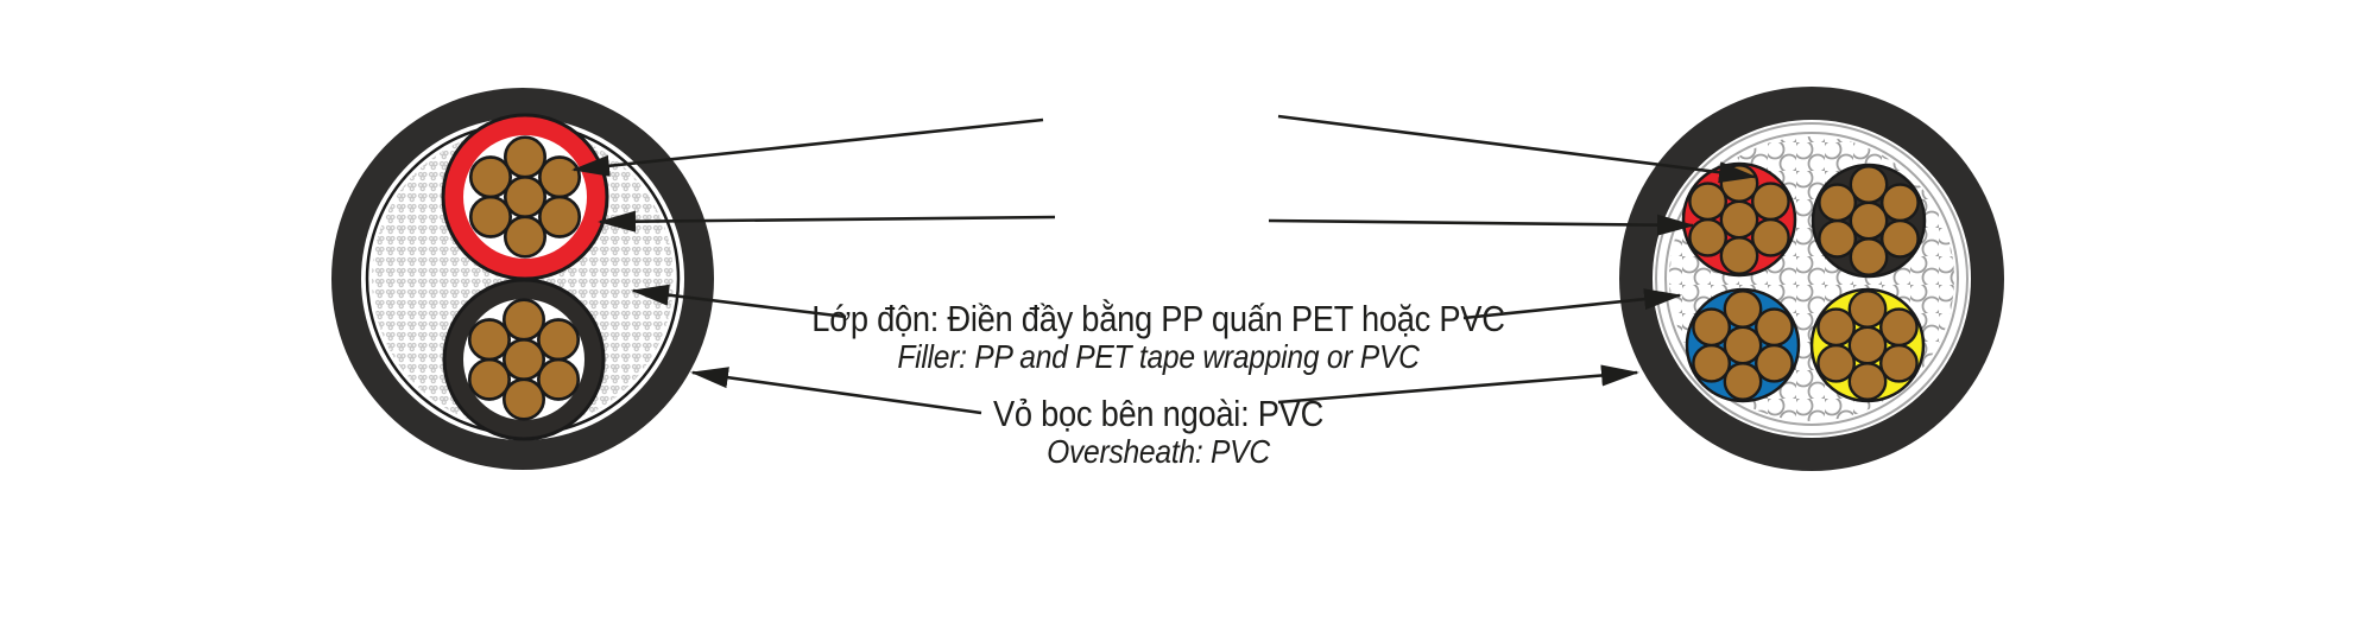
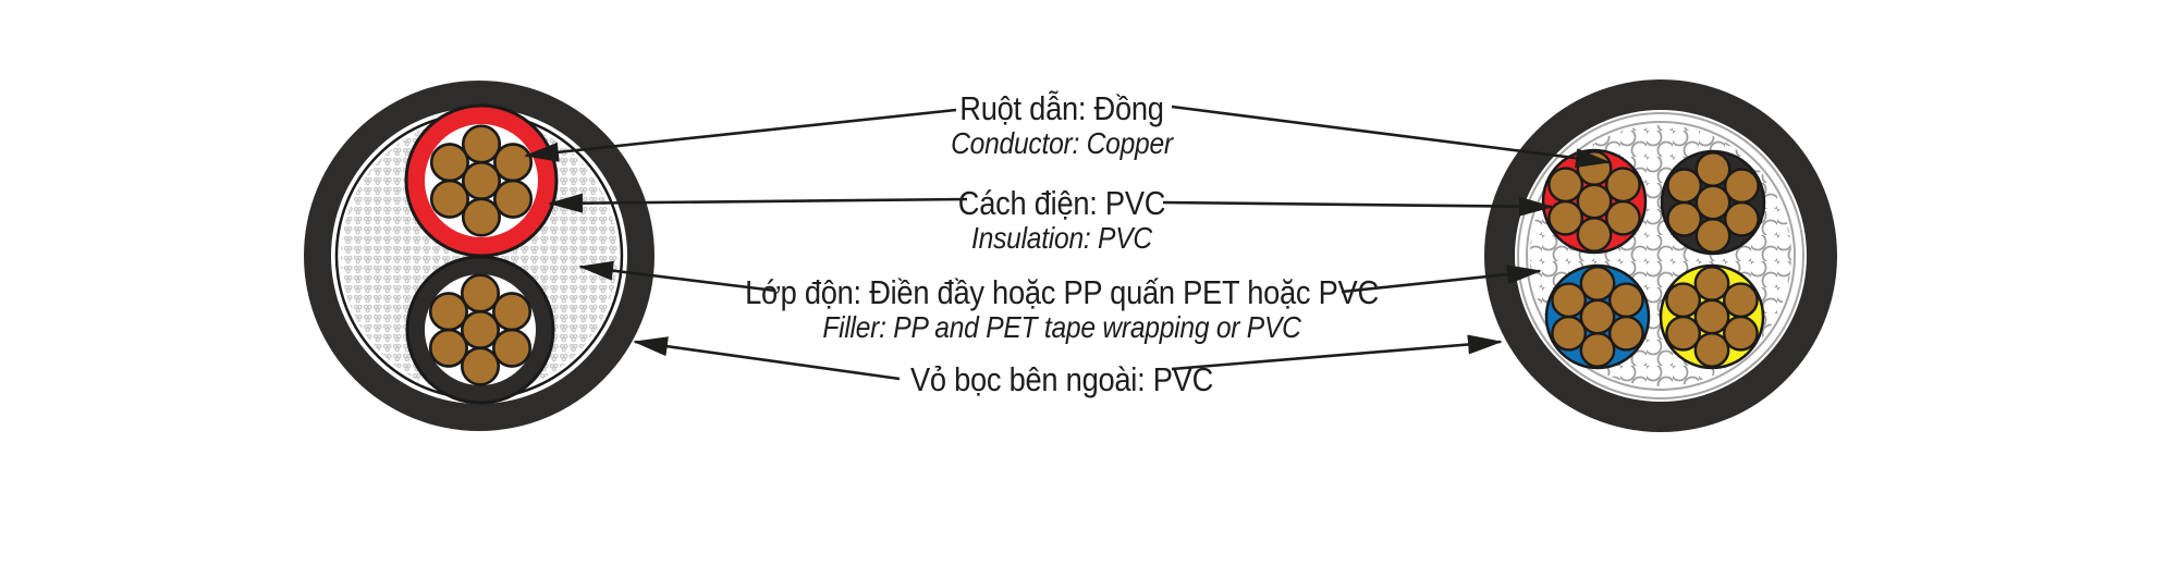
+ Ruột dẫn: Đồng
+ Conductor: Copper
+ Cách điện: PVC
+ Insulation: PVC
- Lớp độn: Điền đầy bằng PP quấn PET hoặc PVC
+ Lớp độn: Điền đầy hoặc PP quấn PET hoặc PVC
  Filler: PP and PET tape wrapping or PVC
  Vỏ bọc bên ngoài: PVC
- Oversheath: PVC
